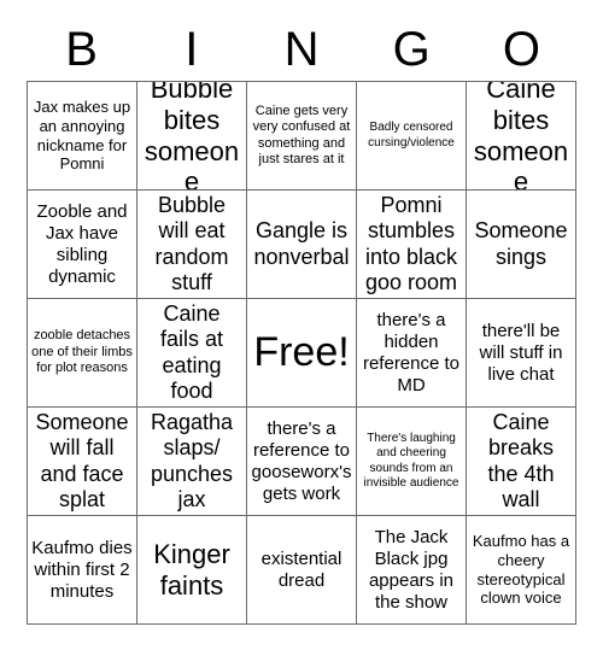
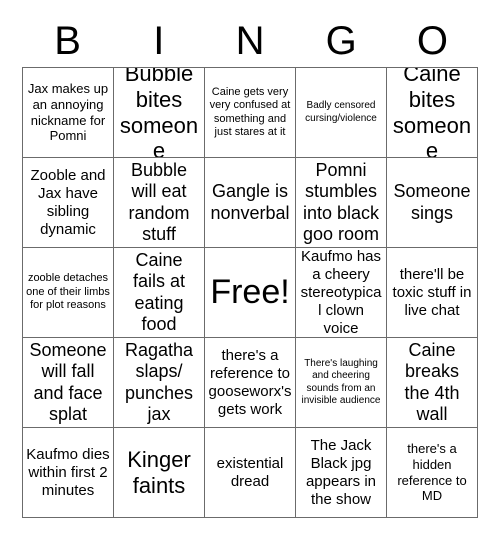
  B
  I
  N
  G
  O
  Jax makes up an annoying nickname for Pomni
  Bubble bites someone
  Caine gets very very confused at something and just stares at it
  Badly censored cursing/violence
  Caine bites someone
  Zooble and Jax have sibling dynamic
  Bubble will eat random stuff
  Gangle is nonverbal
  Pomni stumbles into black goo room
  Someone sings
  zooble detaches one of their limbs for plot reasons
  Caine fails at eating food
  Free!
- there's a hidden reference to MD
+ Kaufmo has a cheery stereotypical clown voice
- there'll be will stuff in live chat
+ there'll be toxic stuff in live chat
  Someone will fall and face splat
  Ragatha slaps/ punches jax
  there's a reference to gooseworx's gets work
  There's laughing and cheering sounds from an invisible audience
  Caine breaks the 4th wall
  Kaufmo dies within first 2 minutes
  Kinger faints
  existential dread
  The Jack Black jpg appears in the show
- Kaufmo has a cheery stereotypical clown voice
+ there's a hidden reference to MD
